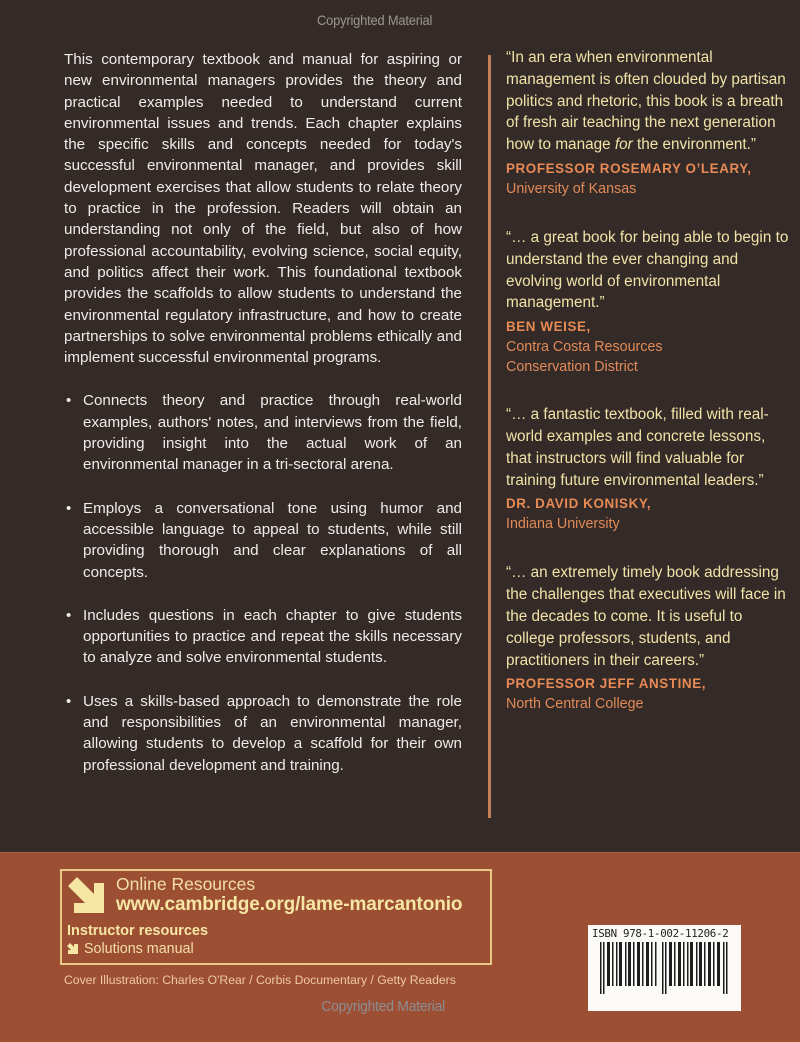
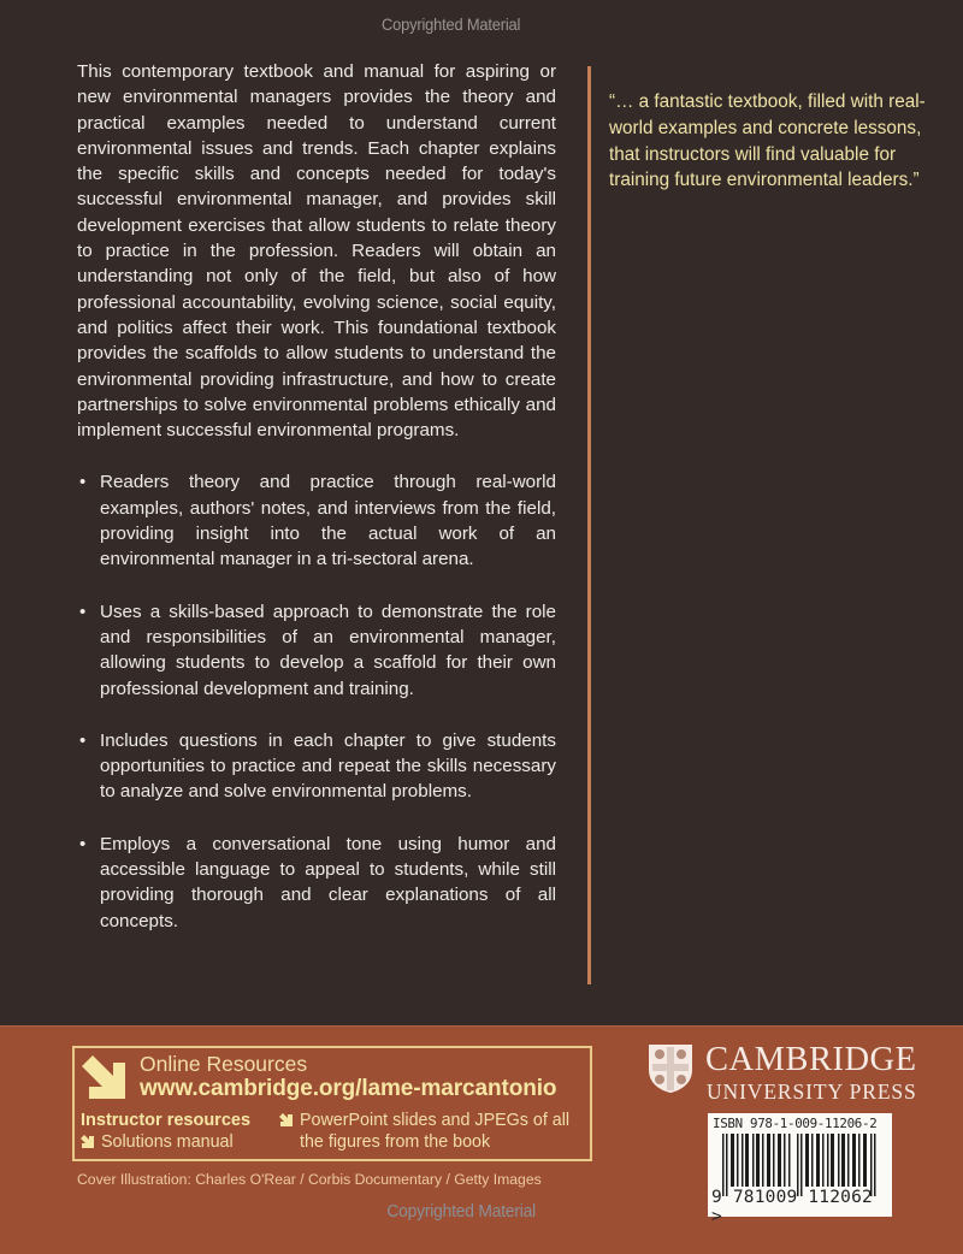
  Copyrighted Material
- This contemporary textbook and manual for aspiring or new environmental managers provides the theory and practical examples needed to understand current environmental issues and trends. Each chapter explains the specific skills and concepts needed for today's successful environmental manager, and provides skill development exercises that allow students to relate theory to practice in the profession. Readers will obtain an understanding not only of the field, but also of how professional accountability, evolving science, social equity, and politics affect their work. This foundational textbook provides the scaffolds to allow students to understand the environmental regulatory infrastructure, and how to create partnerships to solve environmental problems ethically and implement successful environmental programs.
+ This contemporary textbook and manual for aspiring or new environmental managers provides the theory and practical examples needed to understand current environmental issues and trends. Each chapter explains the specific skills and concepts needed for today's successful environmental manager, and provides skill development exercises that allow students to relate theory to practice in the profession. Readers will obtain an understanding not only of the field, but also of how professional accountability, evolving science, social equity, and politics affect their work. This foundational textbook provides the scaffolds to allow students to understand the environmental providing infrastructure, and how to create partnerships to solve environmental problems ethically and implement successful environmental programs.
  •
- Connects theory and practice through real-world examples, authors' notes, and interviews from the field, providing insight into the actual work of an environmental manager in a tri-sectoral arena.
+ Readers theory and practice through real-world examples, authors' notes, and interviews from the field, providing insight into the actual work of an environmental manager in a tri-sectoral arena.
  •
- Employs a conversational tone using humor and accessible language to appeal to students, while still providing thorough and clear explanations of all concepts.
+ Uses a skills-based approach to demonstrate the role and responsibilities of an environmental manager, allowing students to develop a scaffold for their own professional development and training.
  •
- Includes questions in each chapter to give students opportunities to practice and repeat the skills necessary to analyze and solve environmental students.
+ Includes questions in each chapter to give students opportunities to practice and repeat the skills necessary to analyze and solve environmental problems.
  •
- Uses a skills-based approach to demonstrate the role and responsibilities of an environmental manager, allowing students to develop a scaffold for their own professional development and training.
+ Employs a conversational tone using humor and accessible language to appeal to students, while still providing thorough and clear explanations of all concepts.
- “In an era when environmental management is often clouded by partisan politics and rhetoric, this book is a breath of fresh air teaching the next generation how to manage for the environment.”
- PROFESSOR ROSEMARY O’LEARY, University of Kansas
- “… a great book for being able to begin to understand the ever changing and evolving world of environmental management.”
- BEN WEISE,
- Contra Costa Resources Conservation District
  “… a fantastic textbook, filled with real-world examples and concrete lessons, that instructors will find valuable for training future environmental leaders.”
- DR. DAVID KONISKY,
- Indiana University
- “… an extremely timely book addressing the challenges that executives will face in the decades to come. It is useful to college professors, students, and practitioners in their careers.”
- PROFESSOR JEFF ANSTINE,
- North Central College
  Online Resources
  www.cambridge.org/lame-marcantonio
  Instructor resources
  Solutions manual
+ PowerPoint slides and JPEGs of all
+ the figures from the book
- Cover Illustration: Charles O'Rear / Corbis Documentary / Getty Readers
+ Cover Illustration: Charles O'Rear / Corbis Documentary / Getty Images
+ CAMBRIDGE
+ UNIVERSITY PRESS
- ISBN 978-1-002-11206-2
+ ISBN 978-1-009-11206-2
+ 9 781009 112062 >
  Copyrighted Material
